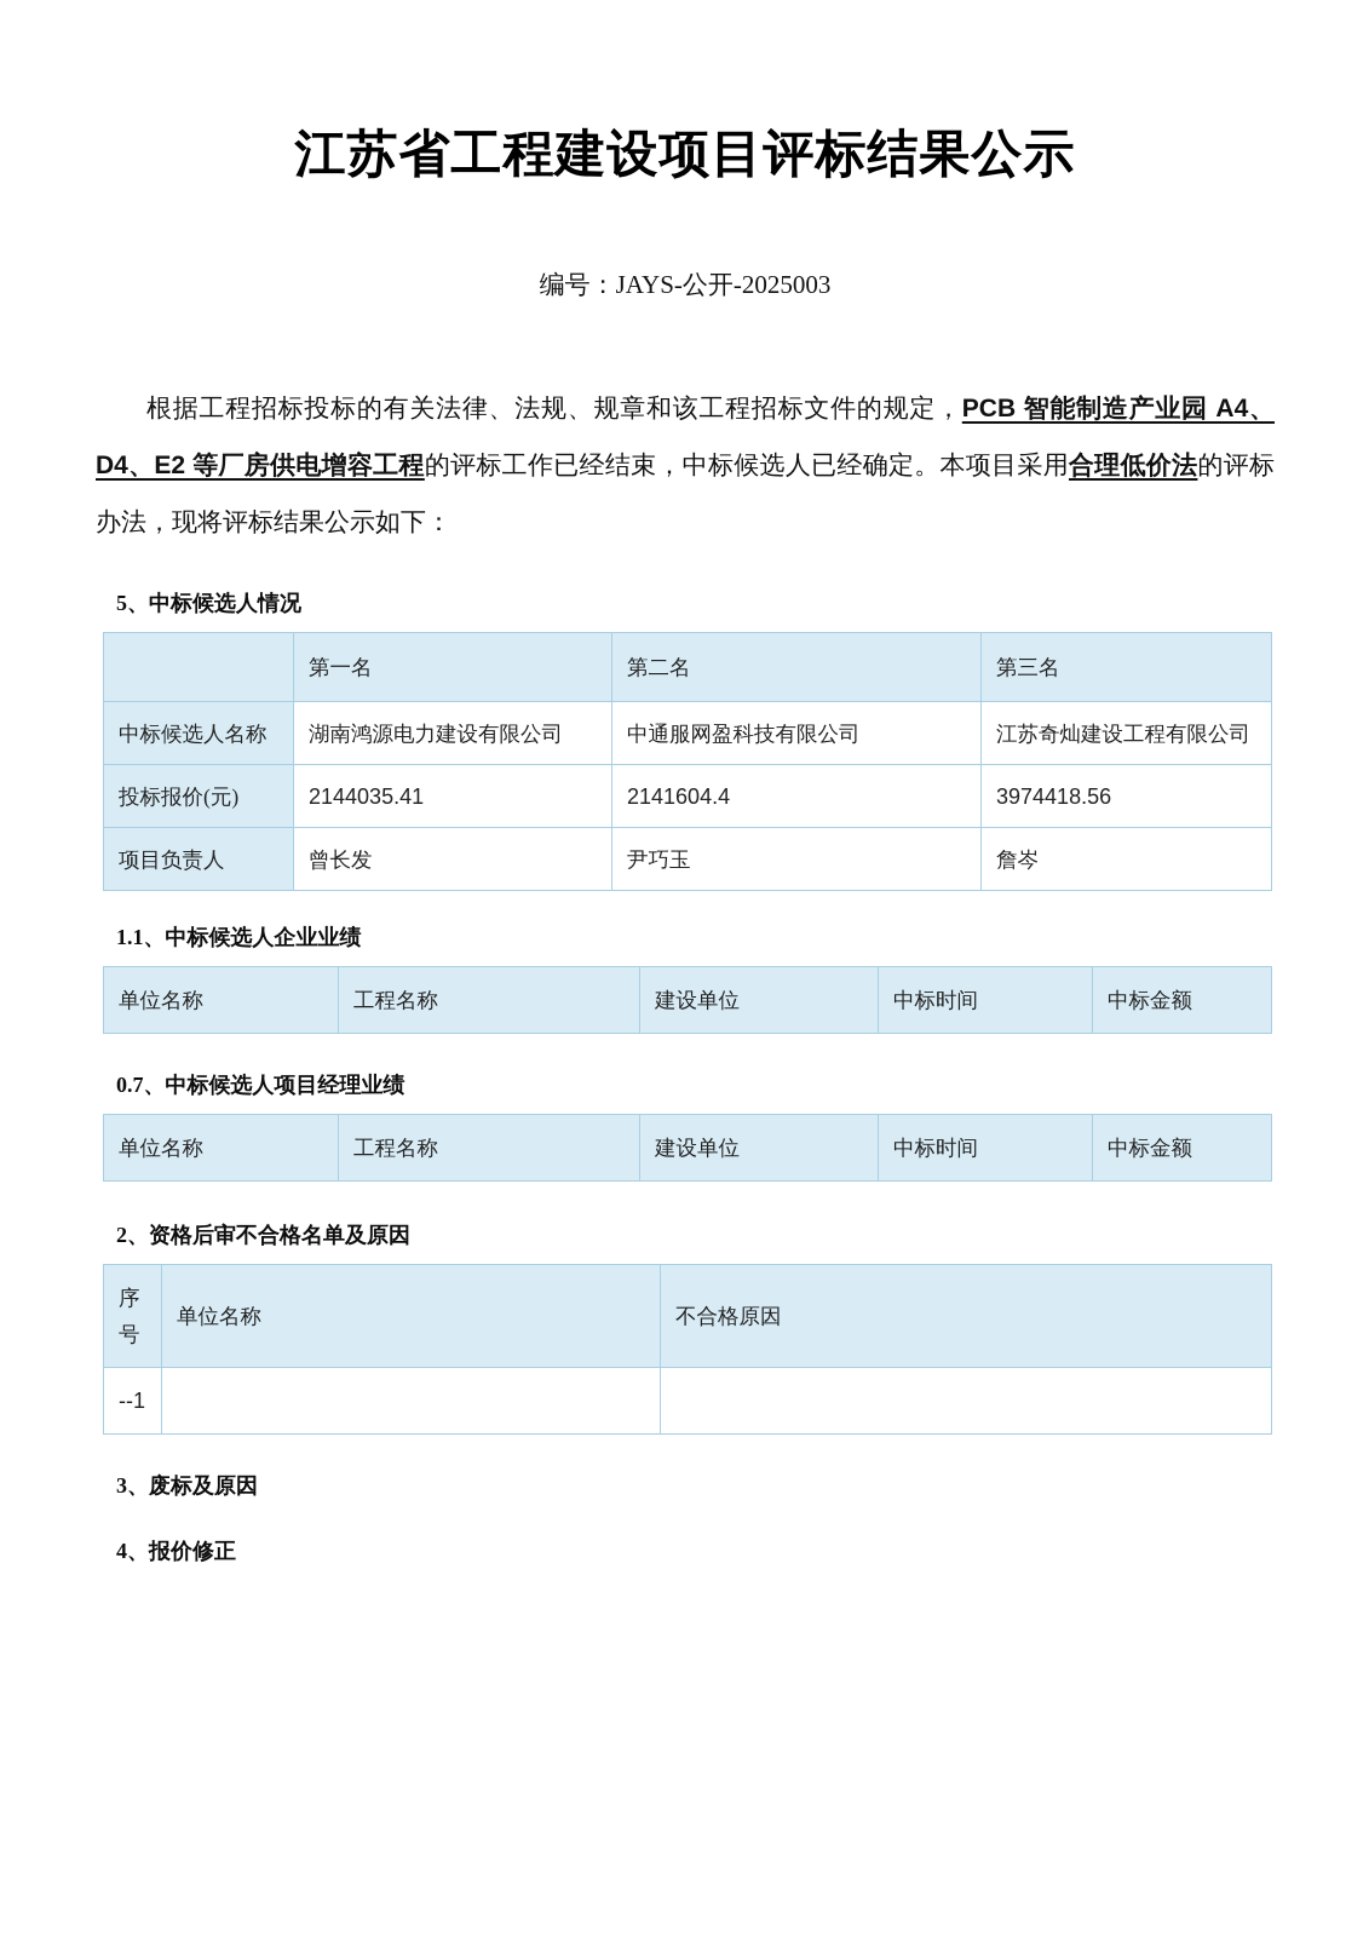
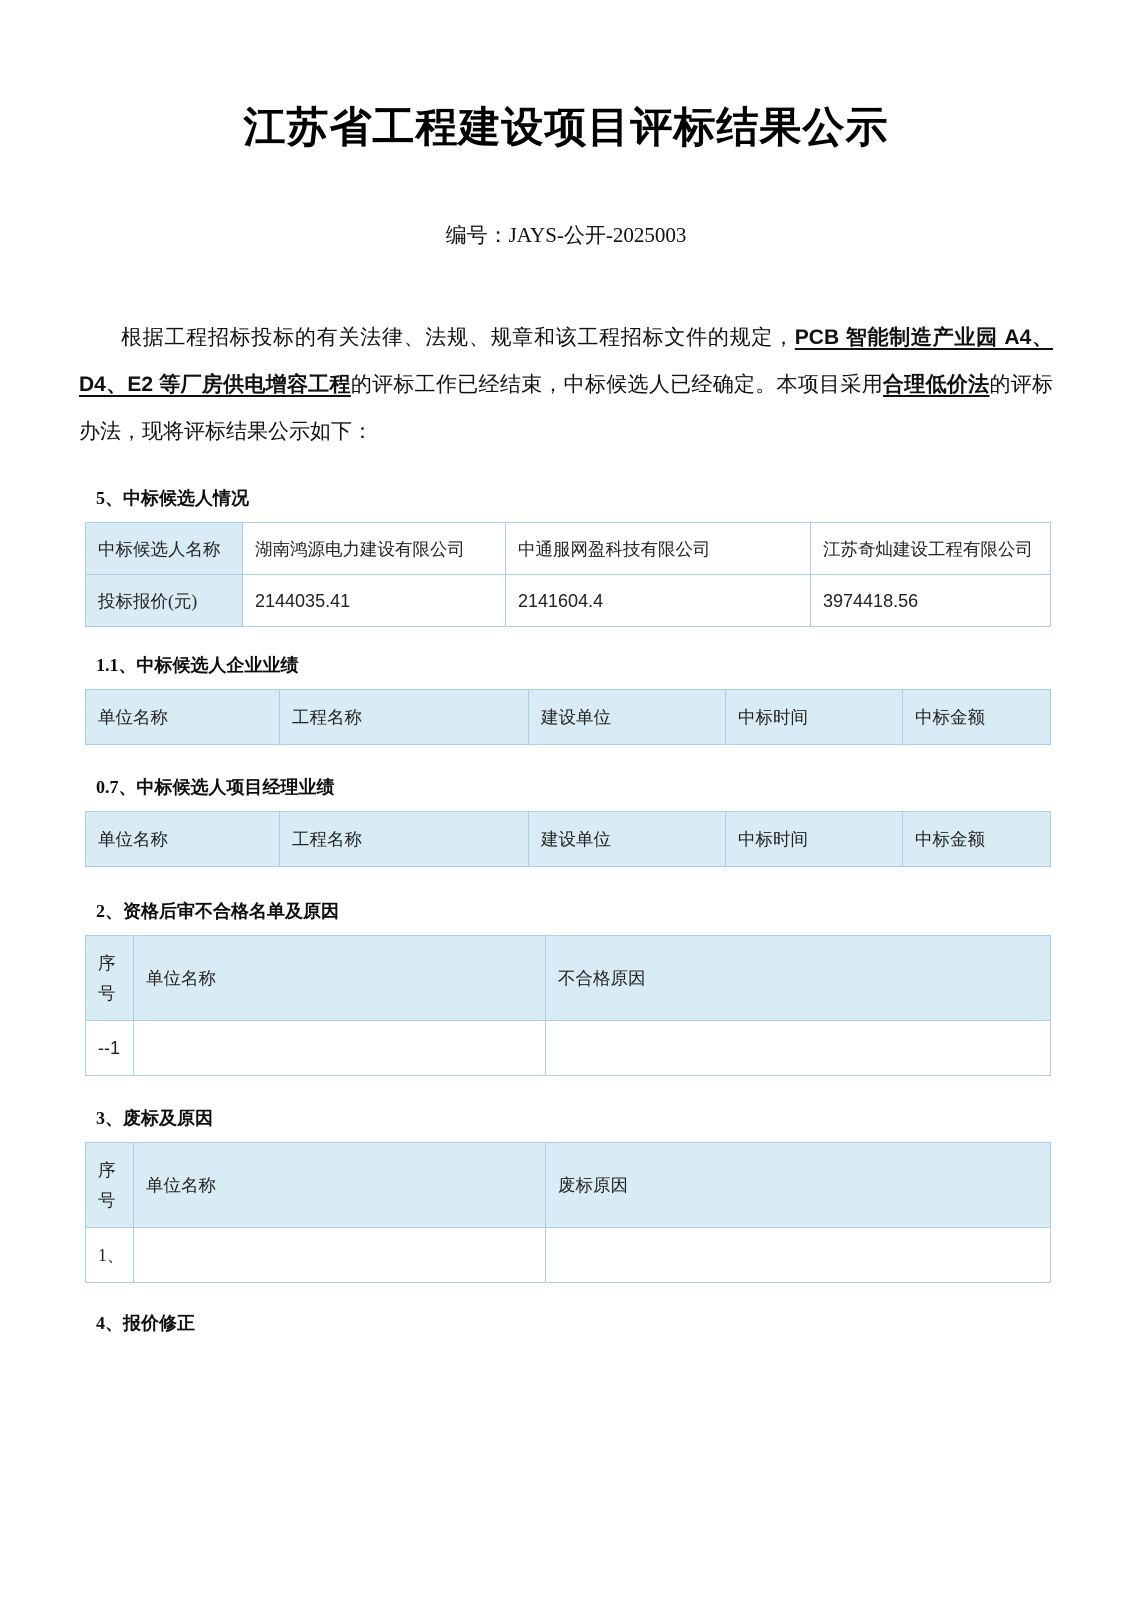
  江苏省工程建设项目评标结果公示
  编号：JAYS-公开-2025003
  根据工程招标投标的有关法律、法规、规章和该工程招标文件的规定，PCB 智能制造产业园 A4、D4、E2 等厂房供电增容工程的评标工作已经结束，中标候选人已经确定。本项目采用合理低价法的评标办法，现将评标结果公示如下：
  5、中标候选人情况
- 	第一名	第二名	第三名
  中标候选人名称	湖南鸿源电力建设有限公司	中通服网盈科技有限公司	江苏奇灿建设工程有限公司
  投标报价(元)	2144035.41	2141604.4	3974418.56
- 项目负责人	曾长发	尹巧玉	詹岑
  1.1、中标候选人企业业绩
  单位名称	工程名称	建设单位	中标时间	中标金额
  0.7、中标候选人项目经理业绩
  单位名称	工程名称	建设单位	中标时间	中标金额
  2、资格后审不合格名单及原因
  序号	单位名称	不合格原因
  --1
  3、废标及原因
+ 序号	单位名称	废标原因
+ 1、
  4、报价修正
